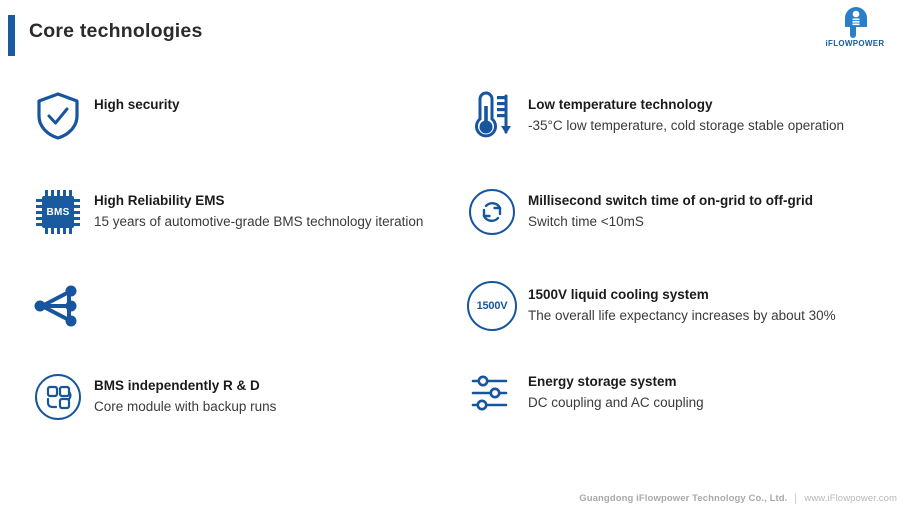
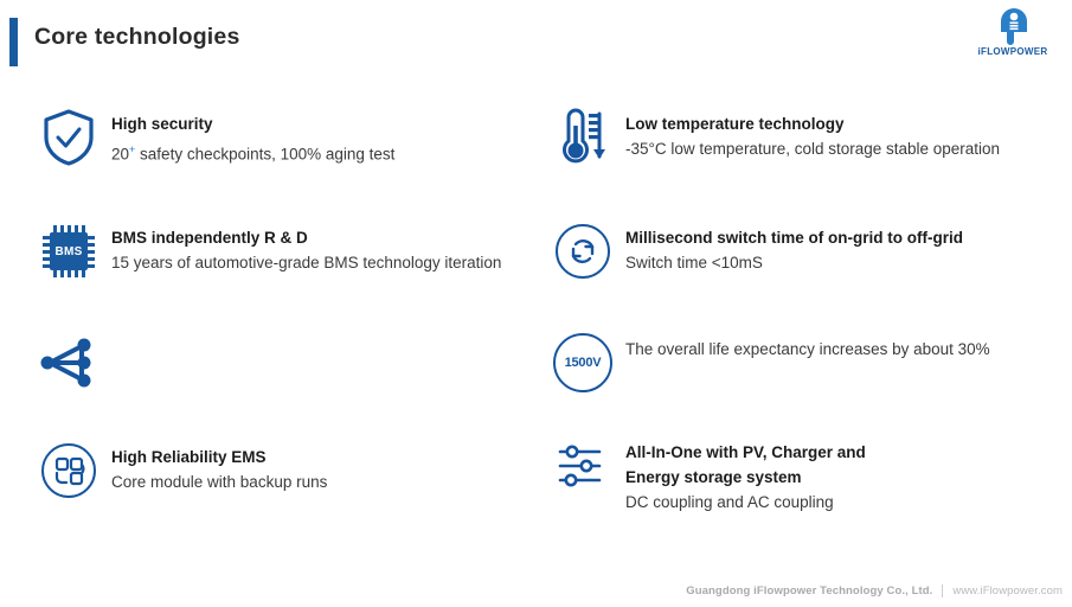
  Core technologies
  iFLOWPOWER
  High security
+ 20+ safety checkpoints, 100% aging test
  BMS
- High Reliability EMS
+ BMS independently R & D
  15 years of automotive-grade BMS technology iteration
- BMS independently R & D
+ High Reliability EMS
  Core module with backup runs
  Low temperature technology
  -35°C low temperature, cold storage stable operation
  Millisecond switch time of on-grid to off-grid
  Switch time <10mS
  1500V
- 1500V liquid cooling system
  The overall life expectancy increases by about 30%
+ All-In-One with PV, Charger and
  Energy storage system
  DC coupling and AC coupling
  Guangdong iFlowpower Technology Co., Ltd.
  www.iFlowpower.com
